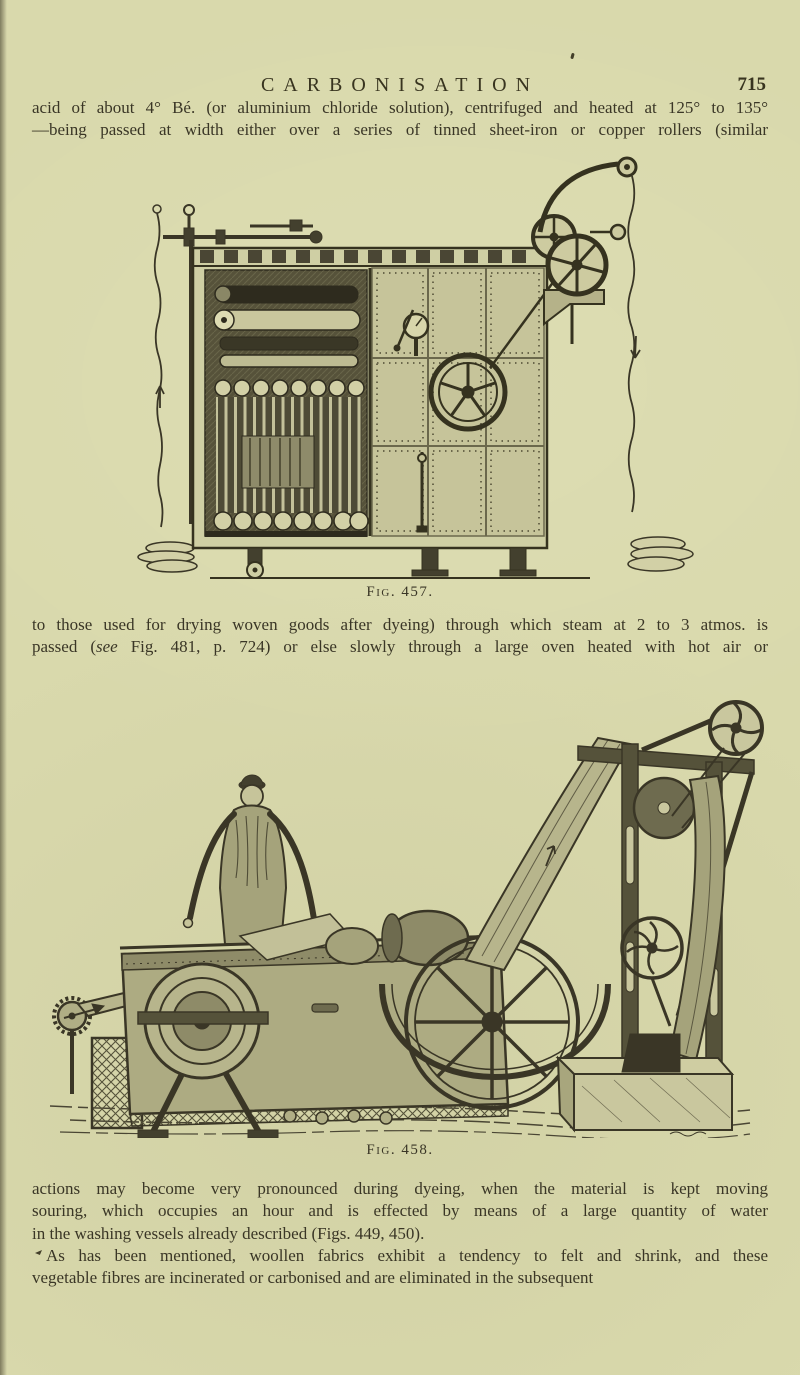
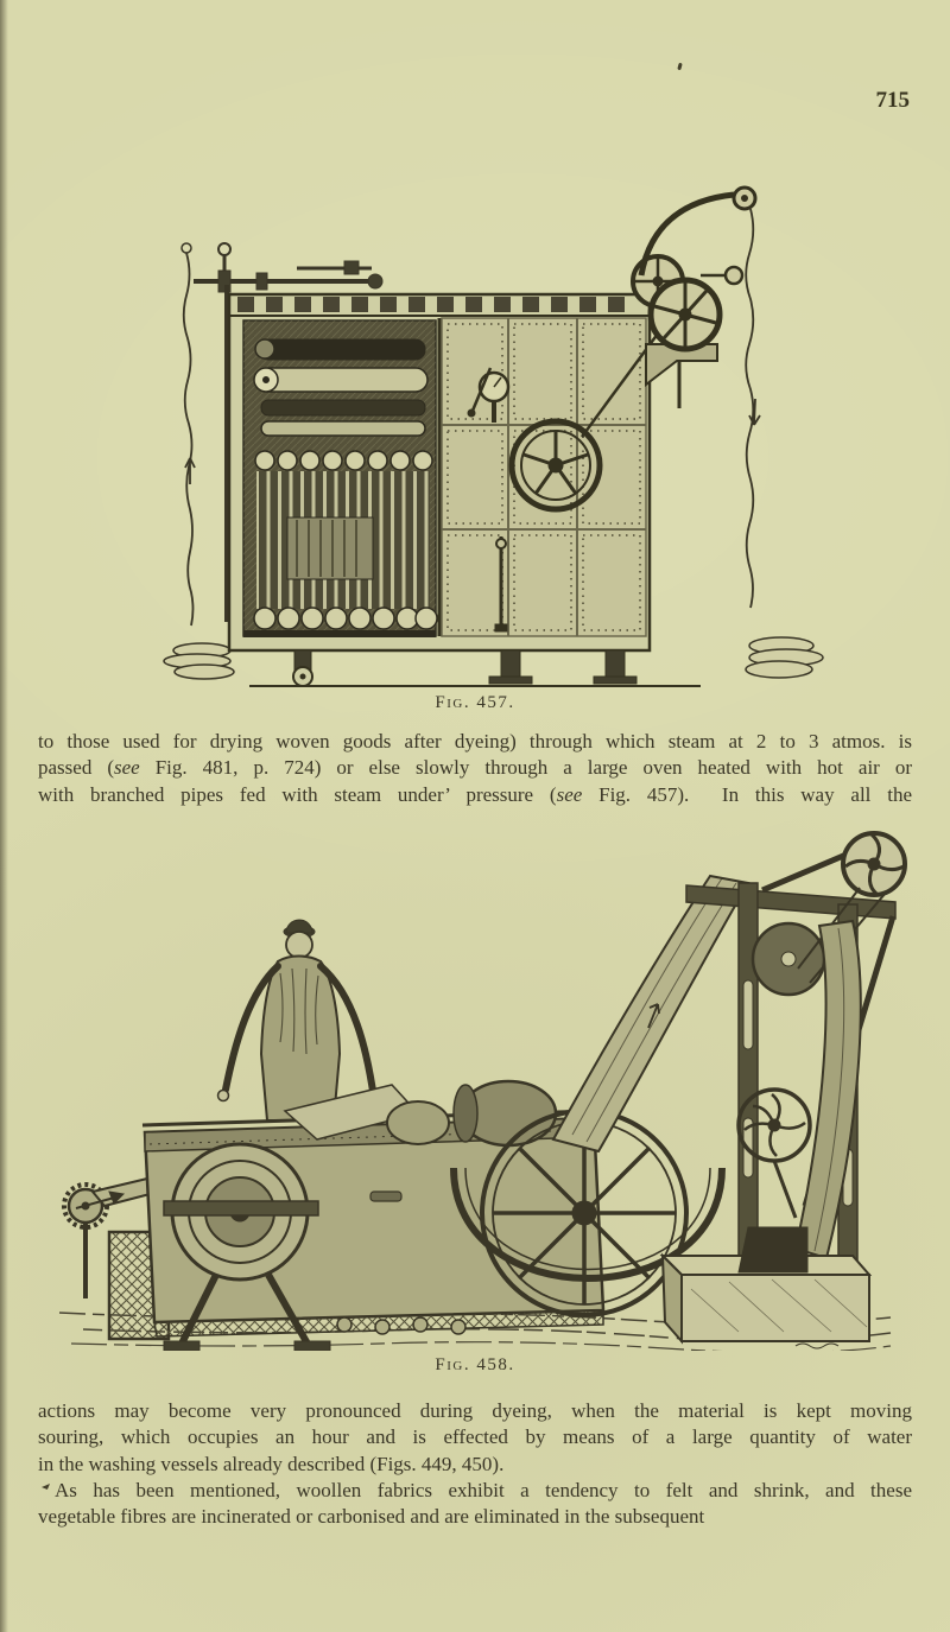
- CARBONISATION
  715
- acid of about 4° Bé. (or aluminium chloride solution), centrifuged and heated at 125° to 135°
- —being passed at width either over a series of tinned sheet-iron or copper rollers (similar
  Fig. 457.
  to those used for drying woven goods after dyeing) through which steam at 2 to 3 atmos. is
  passed (see Fig. 481, p. 724) or else slowly through a large oven heated with hot air or
+ with branched pipes fed with steam under’ pressure (see Fig. 457). In this way all the
  Fig. 458.
  actions may become very pronounced during dyeing, when the material is kept moving
  souring, which occupies an hour and is effected by means of a large quantity of water
  in the washing vessels already described (Figs. 449, 450).
  As has been mentioned, woollen fabrics exhibit a tendency to felt and shrink, and these
  vegetable fibres are incinerated or carbonised and are eliminated in the subsequent
